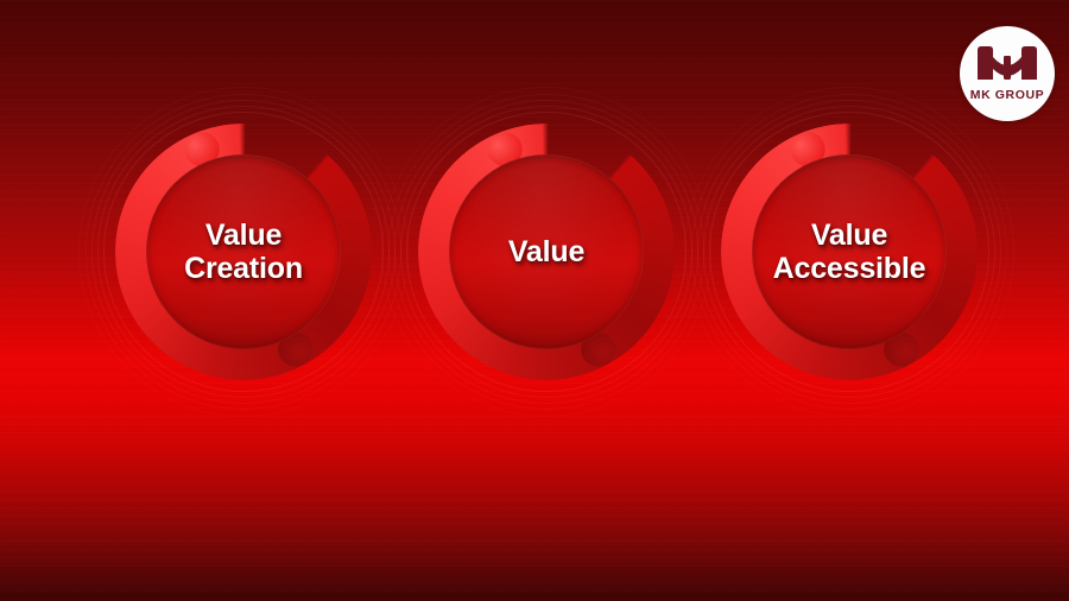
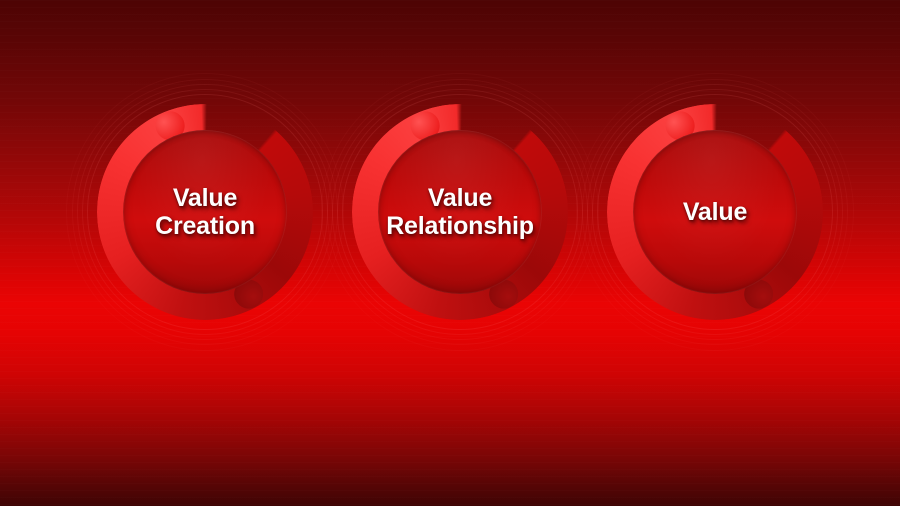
  Value
  Creation
  Value
+ Relationship
  Value
- Accessible
- MK GROUP
